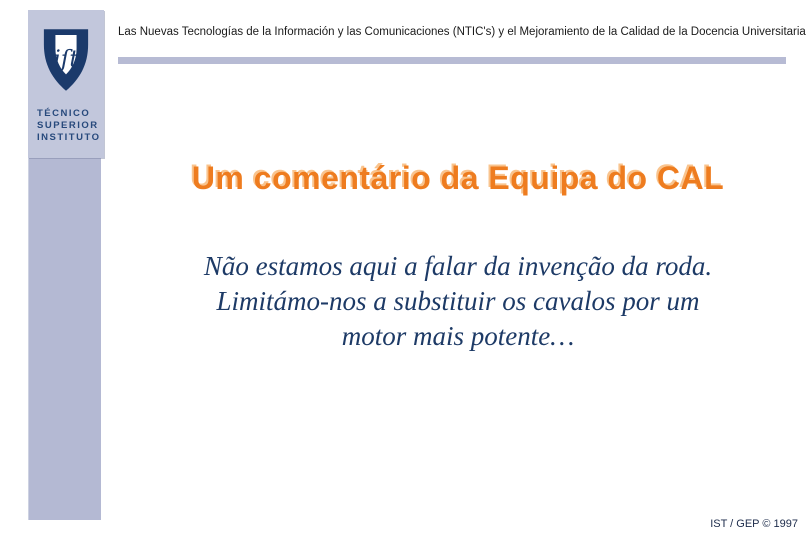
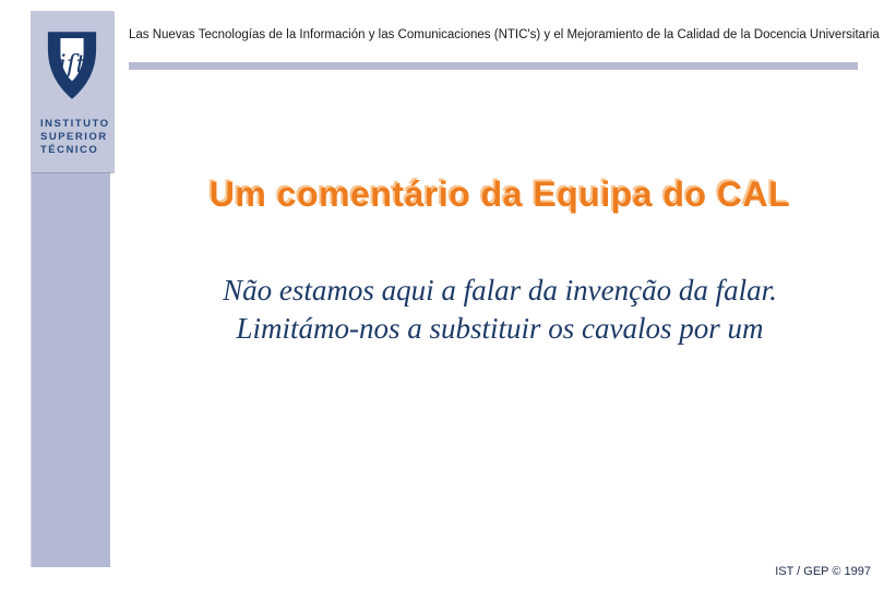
  iſt
- TÉCNICO
+ INSTITUTO
  SUPERIOR
- INSTITUTO
+ TÉCNICO
  Las Nuevas Tecnologías de la Información y las Comunicaciones (NTIC's) y el Mejoramiento de la Calidad de la Docencia Universitar
  Um comentário da Equipa do CAL
- Não estamos aqui a falar da invenção da roda.
+ Não estamos aqui a falar da invenção da falar.
  Limitámo-nos a substituir os cavalos por um
- motor mais potente…
  IST / GEP © 1997
